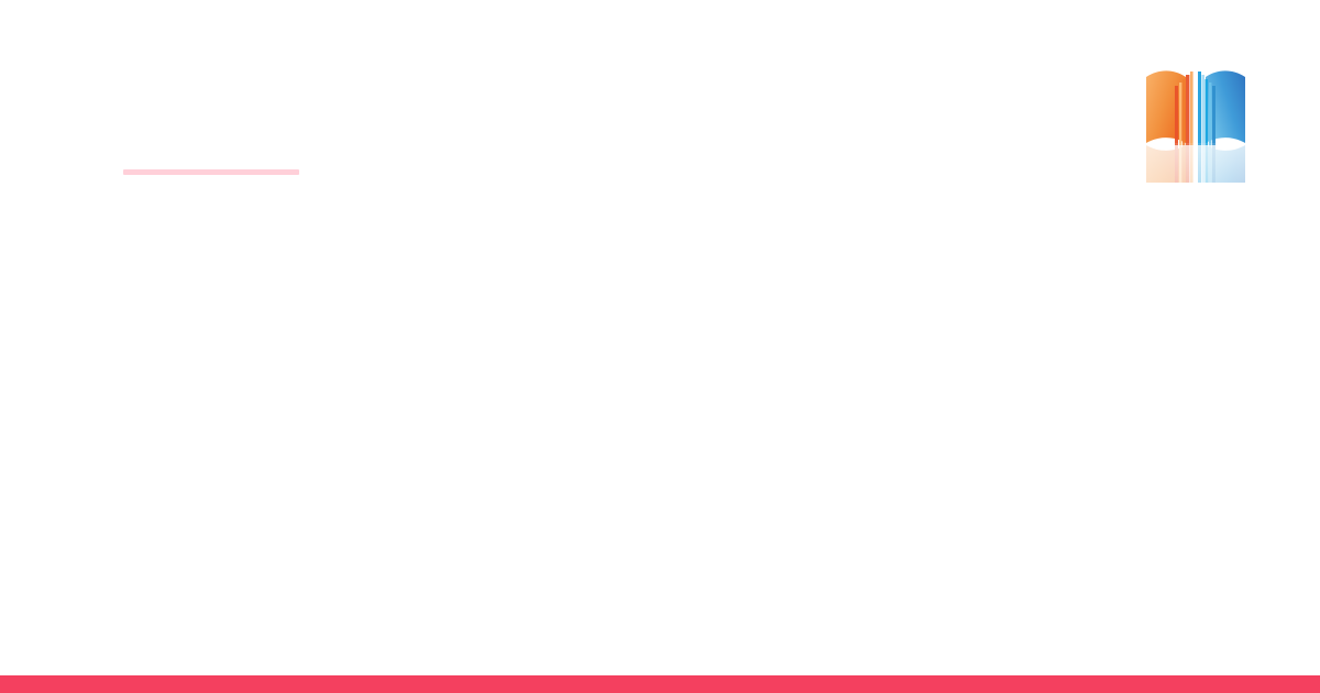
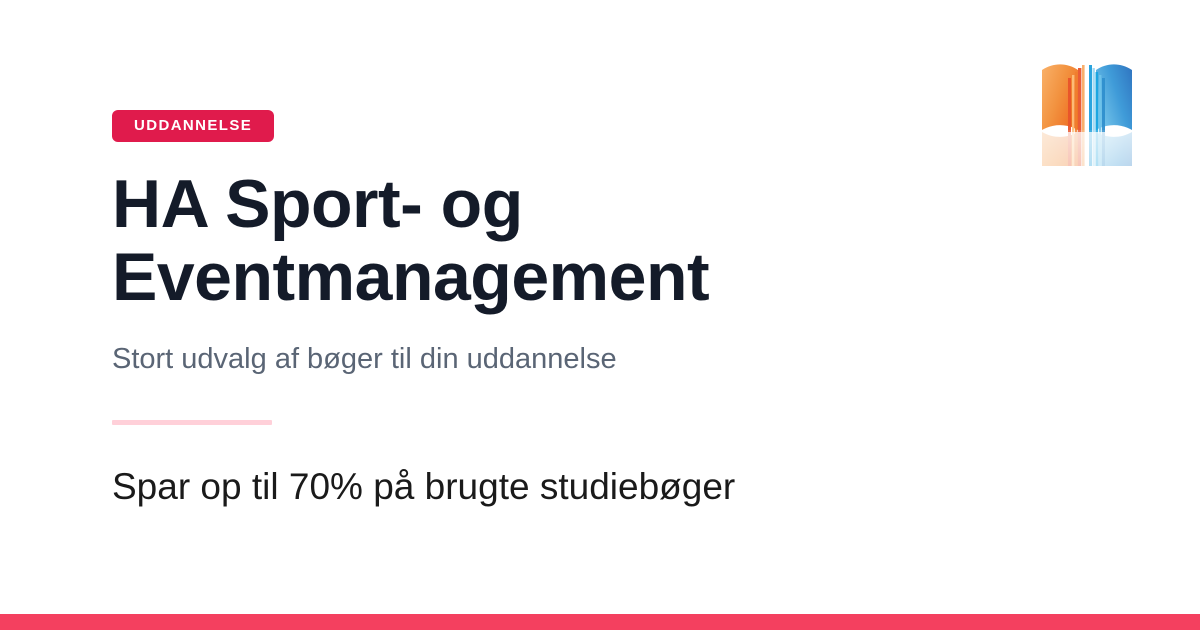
+ UDDANNELSE
+ HA Sport- og Eventmanagement
+ Stort udvalg af bøger til din uddannelse
+ Spar op til 70% på brugte studiebøger
